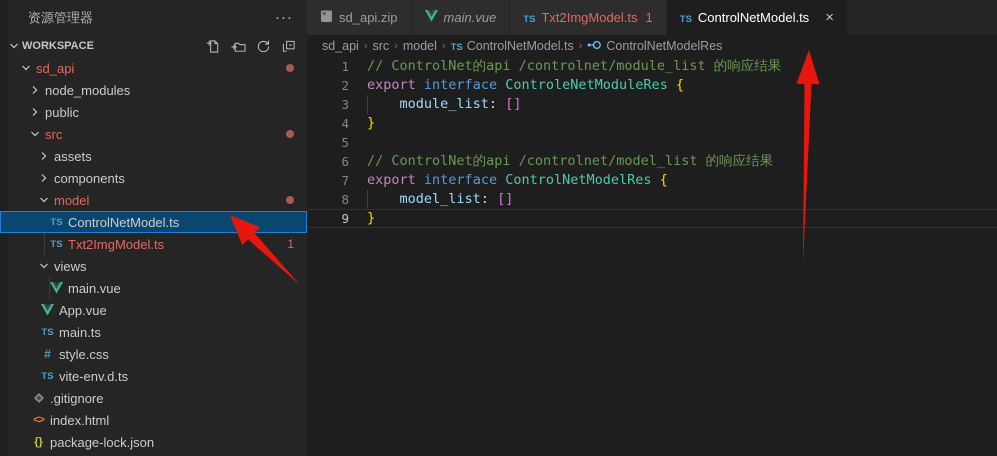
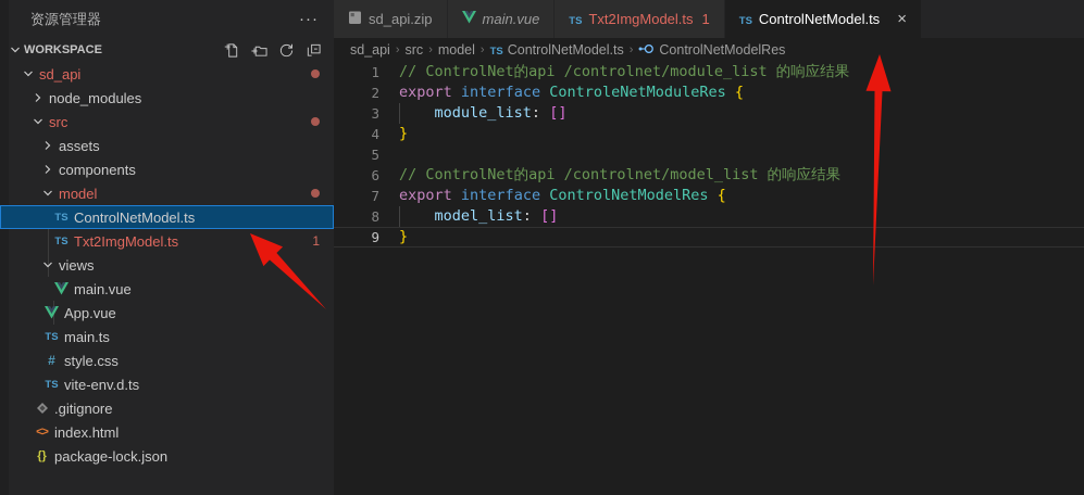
  资源管理器
  ···
  WORKSPACE
  sd_api
  node_modules
- public
  src
  assets
  components
  model
  TS
  ControlNetModel.ts
  TS
  Txt2ImgModel.ts
  1
  views
  main.vue
  App.vue
  TS
  main.ts
  #
  style.css
  TS
  vite-env.d.ts
  .gitignore
  <>
  index.html
  {}
  package-lock.json
  sd_api.zip
  main.vue
  TS
  Txt2ImgModel.ts
  1
  TS
  ControlNetModel.ts
  ×
  sd_api
  ›
  src
  ›
  model
  ›
  TS
  ControlNetModel.ts
  ›
  ControlNetModelRes
  1
  // ControlNet的api /controlnet/module_list 的响应结果
  2
  export interface ControleNetModuleRes {
  3
  module_list: []
  4
  }
  5
  6
  // ControlNet的api /controlnet/model_list 的响应结果
  7
  export interface ControlNetModelRes {
  8
  model_list: []
  9
  }
